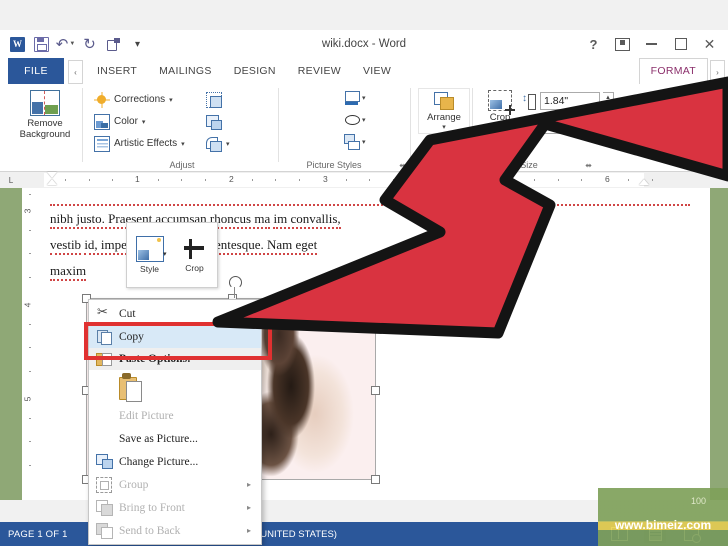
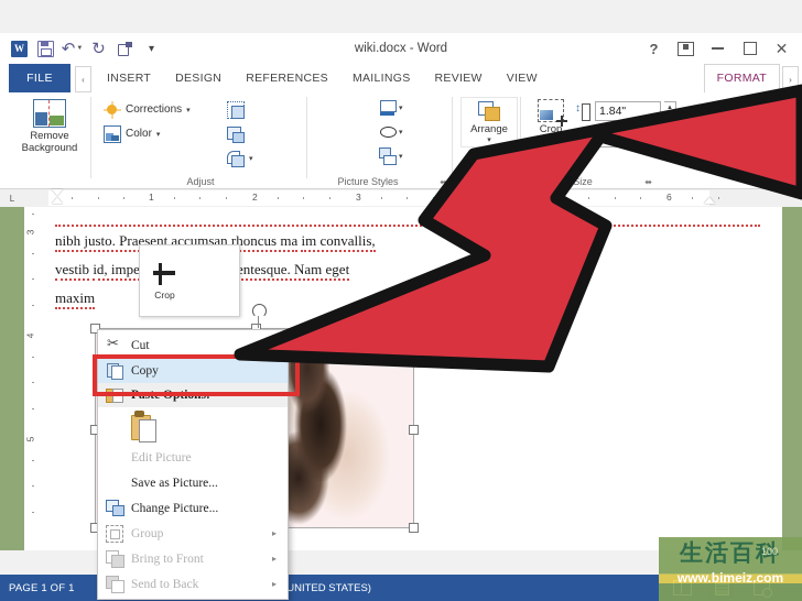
  W
  ↶
  ↻
  ▾
  wiki.docx - Word
  ?
  ✕
  FILE
  ‹
  INSERT
- MAILINGS
+ DESIGN
+ REFERENCES
- DESIGN
+ MAILINGS
  REVIEW
  VIEW
  FORMAT
  ›
  Remove
  Background
  Corrections
  Color
- Artistic Effects
  Adjust
  Picture Styles
  ⬌
  Arrange
  Crop
  1.84"
  Size
  ⬌
  L
  1
  2
  3
  6
  nibh justo. Praesent accumsan rhoncus ma im convallis,
  maxim
- Style
  Crop
  Cut
  Copy
  Paste Options:
  Edit Picture
  Save as Picture...
  Change Picture...
  Group
  ▸
  Bring to Front
  ▸
  Send to Back
  ▸
  PAGE 1 OF 1
  UNITED STATES)
+ 生活百科
  100
  www.bimeiz.com
